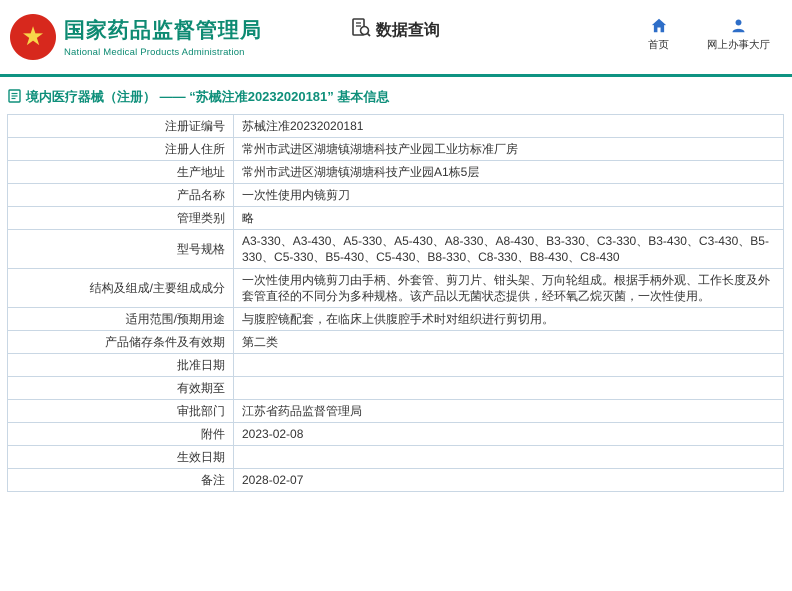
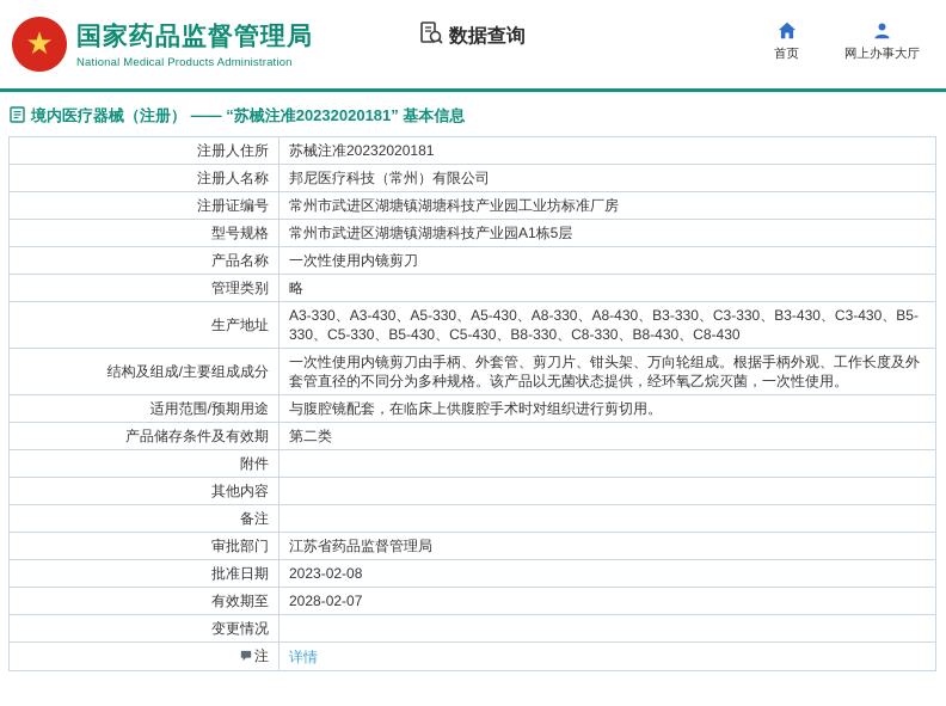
  ★
  国家药品监督管理局
  National Medical Products Administration
  数据查询
  首页
  网上办事大厅
  境内医疗器械（注册） —— “苏械注准20232020181” 基本信息
- 注册证编号	苏械注准20232020181
+ 注册人住所	苏械注准20232020181
+ 注册人名称	邦尼医疗科技（常州）有限公司
- 注册人住所	常州市武进区湖塘镇湖塘科技产业园工业坊标准厂房
+ 注册证编号	常州市武进区湖塘镇湖塘科技产业园工业坊标准厂房
- 生产地址	常州市武进区湖塘镇湖塘科技产业园A1栋5层
+ 型号规格	常州市武进区湖塘镇湖塘科技产业园A1栋5层
  产品名称	一次性使用内镜剪刀
  管理类别	略
- 型号规格	A3-330、A3-430、A5-330、A5-430、A8-330、A8-430、B3-330、C3-330、B3-430、C3-430、B5-330、C5-330、B5-430、C5-430、B8-330、C8-330、B8-430、C8-430
+ 生产地址	A3-330、A3-430、A5-330、A5-430、A8-330、A8-430、B3-330、C3-330、B3-430、C3-430、B5-330、C5-330、B5-430、C5-430、B8-330、C8-330、B8-430、C8-430
  结构及组成/主要组成成分	一次性使用内镜剪刀由手柄、外套管、剪刀片、钳头架、万向轮组成。根据手柄外观、工作长度及外套管直径的不同分为多种规格。该产品以无菌状态提供，经环氧乙烷灭菌，一次性使用。
  适用范围/预期用途	与腹腔镜配套，在临床上供腹腔手术时对组织进行剪切用。
  产品储存条件及有效期	第二类
- 批准日期
+ 附件
+ 其他内容
- 有效期至
+ 备注
  审批部门	江苏省药品监督管理局
- 附件	2023-02-08
+ 批准日期	2023-02-08
- 生效日期
- 备注	2028-02-07
+ 有效期至	2028-02-07
+ 变更情况
+ 注	详情
